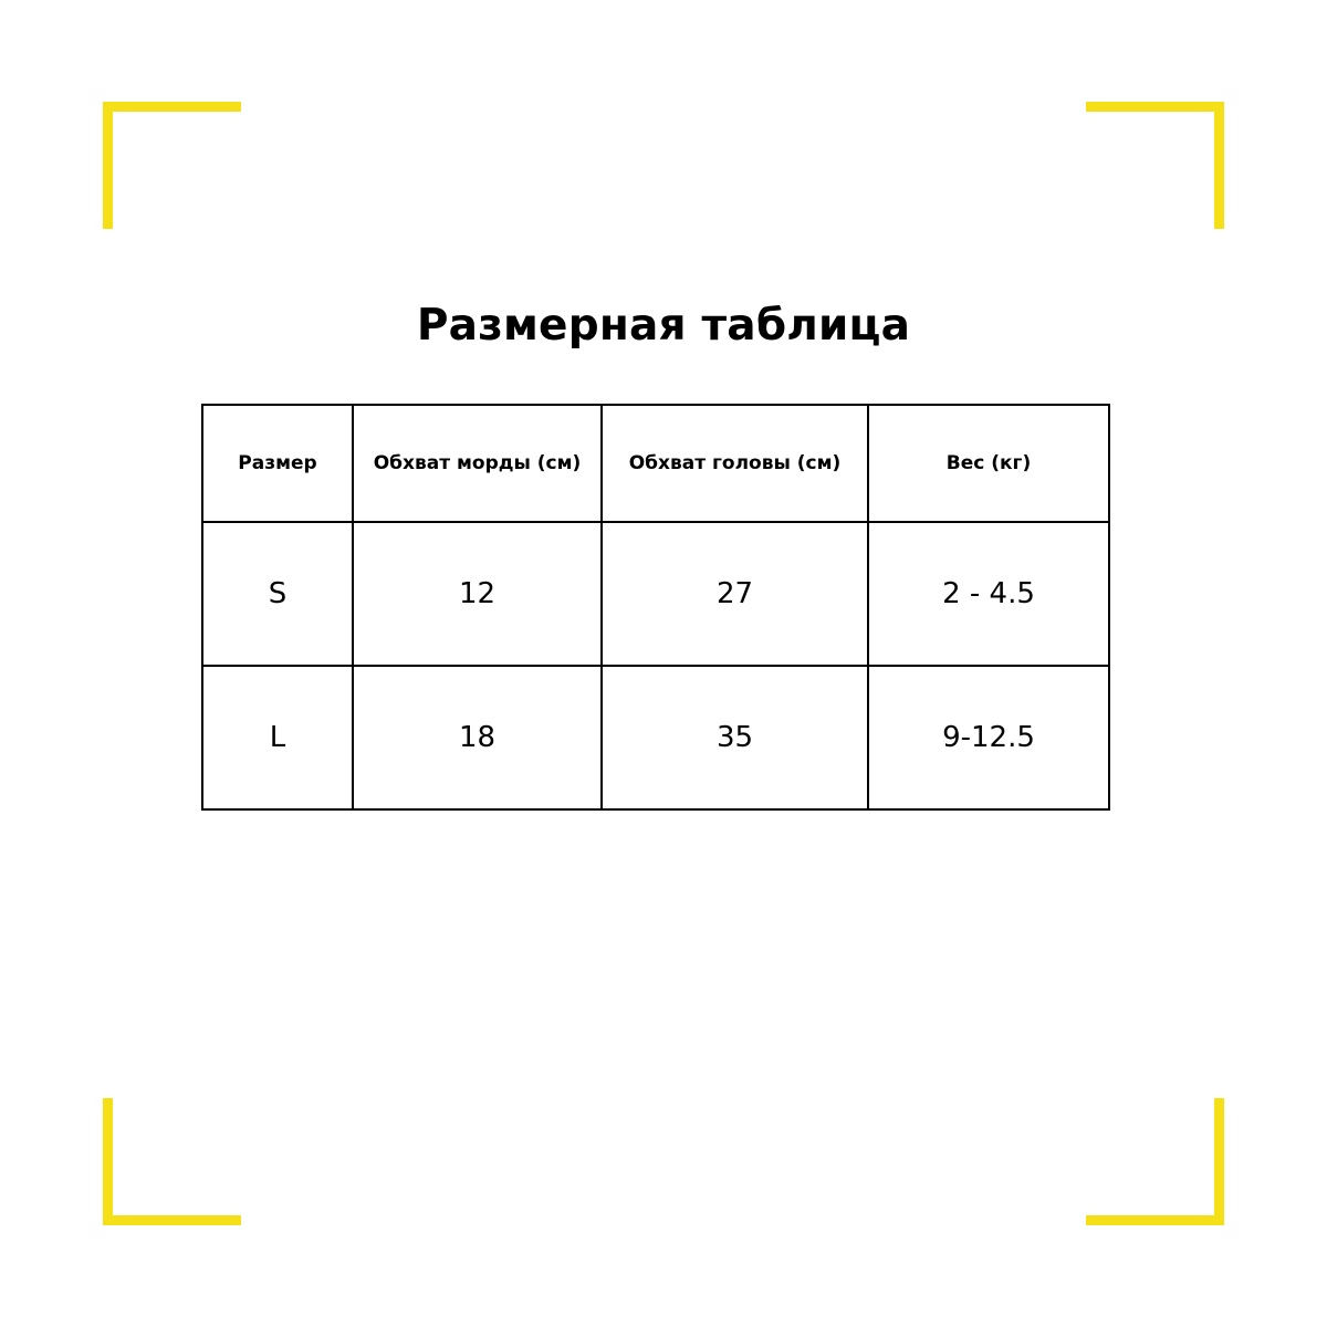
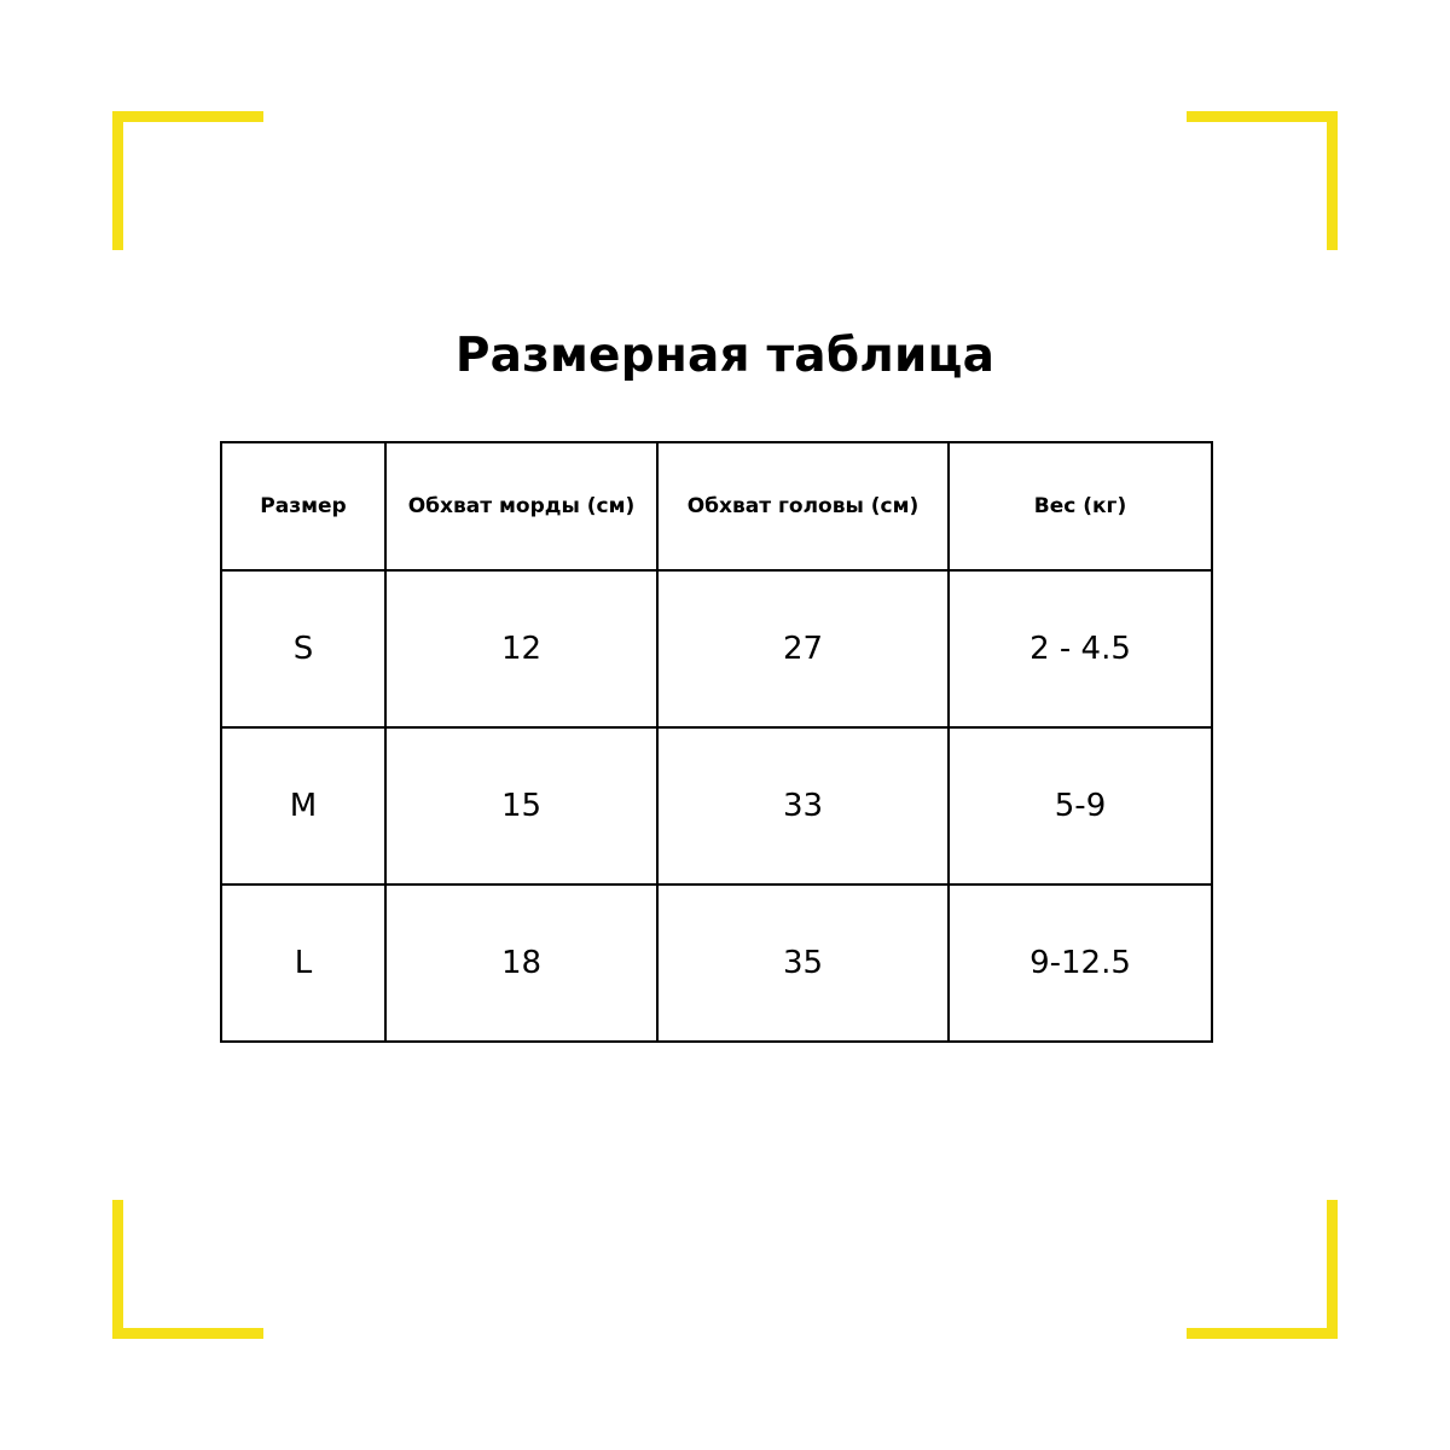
  Размерная таблица
  Размер	Обхват морды (см)	Обхват головы (см)	Вес (кг)
  S	12	27	2 - 4.5
+ M	15	33	5-9
  L	18	35	9-12.5
